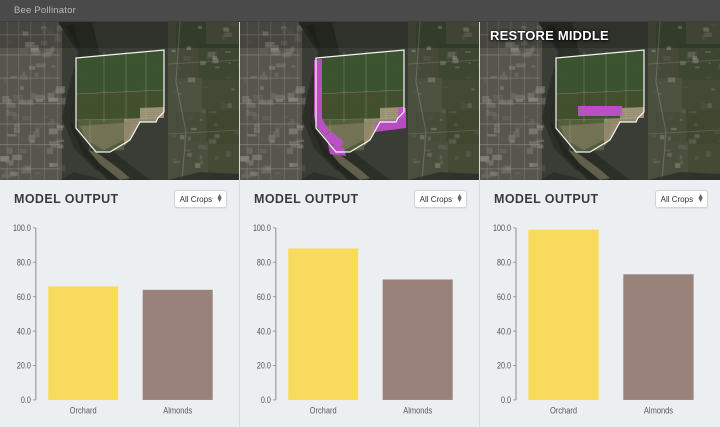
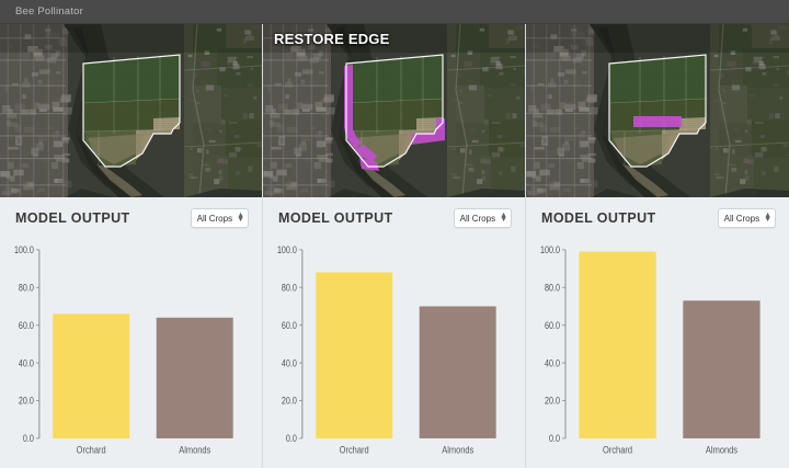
  Bee Pollinator
  MODEL OUTPUT
  All Crops
  0.0
  20.0
  40.0
  60.0
  80.0
  100.0
  Orchard
  Almonds
+ RESTORE EDGE
  MODEL OUTPUT
  All Crops
  0.0
  20.0
  40.0
  60.0
  80.0
  100.0
  Orchard
  Almonds
- RESTORE MIDDLE
  MODEL OUTPUT
  All Crops
  0.0
  20.0
  40.0
  60.0
  80.0
  100.0
  Orchard
  Almonds
